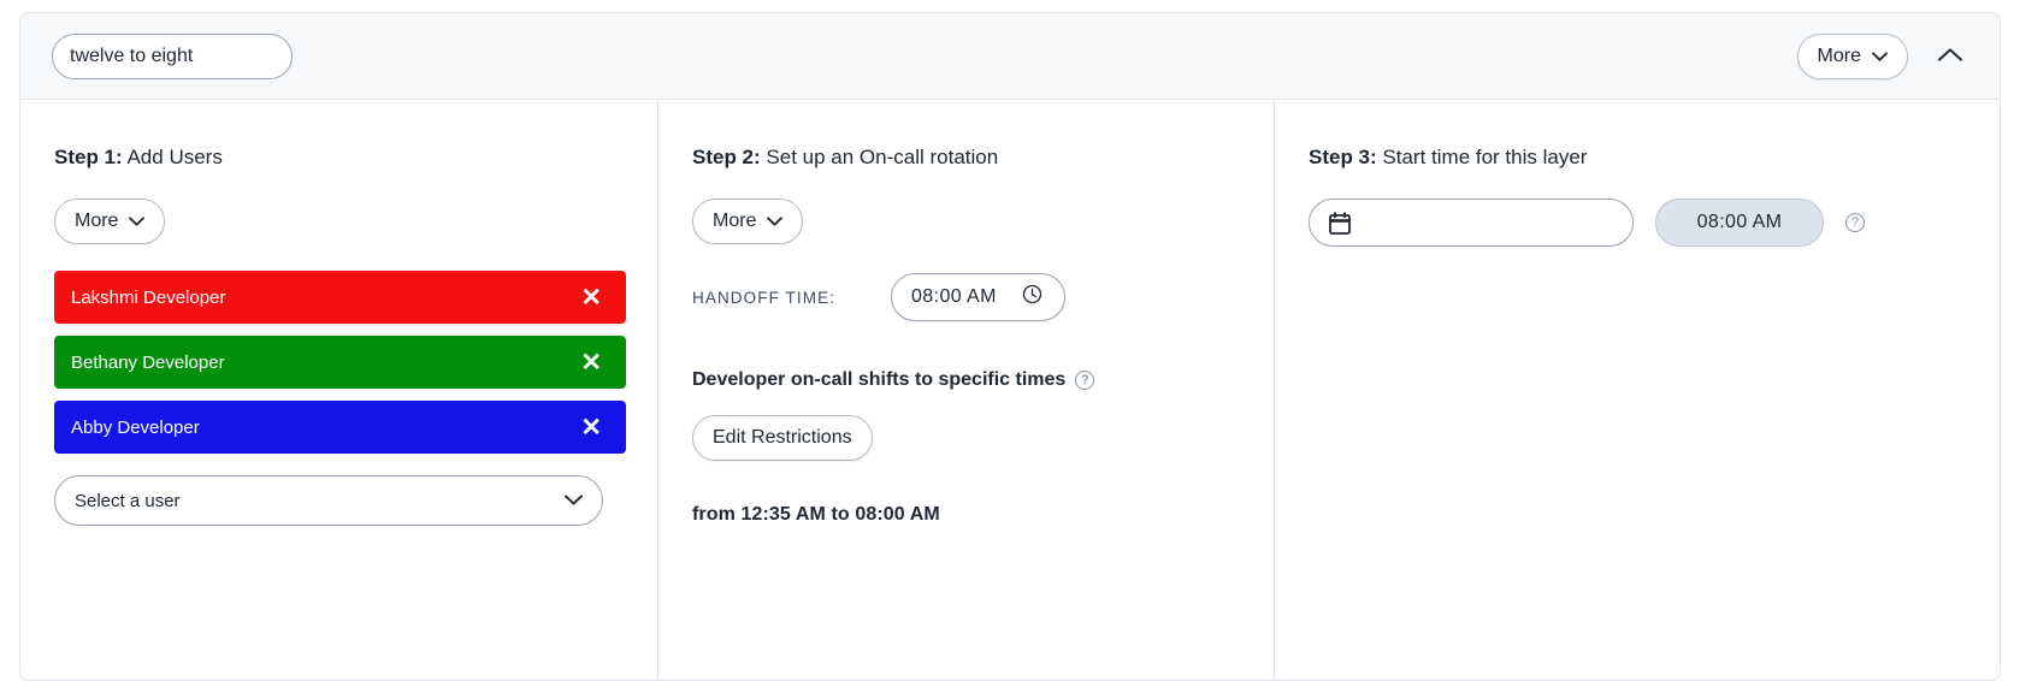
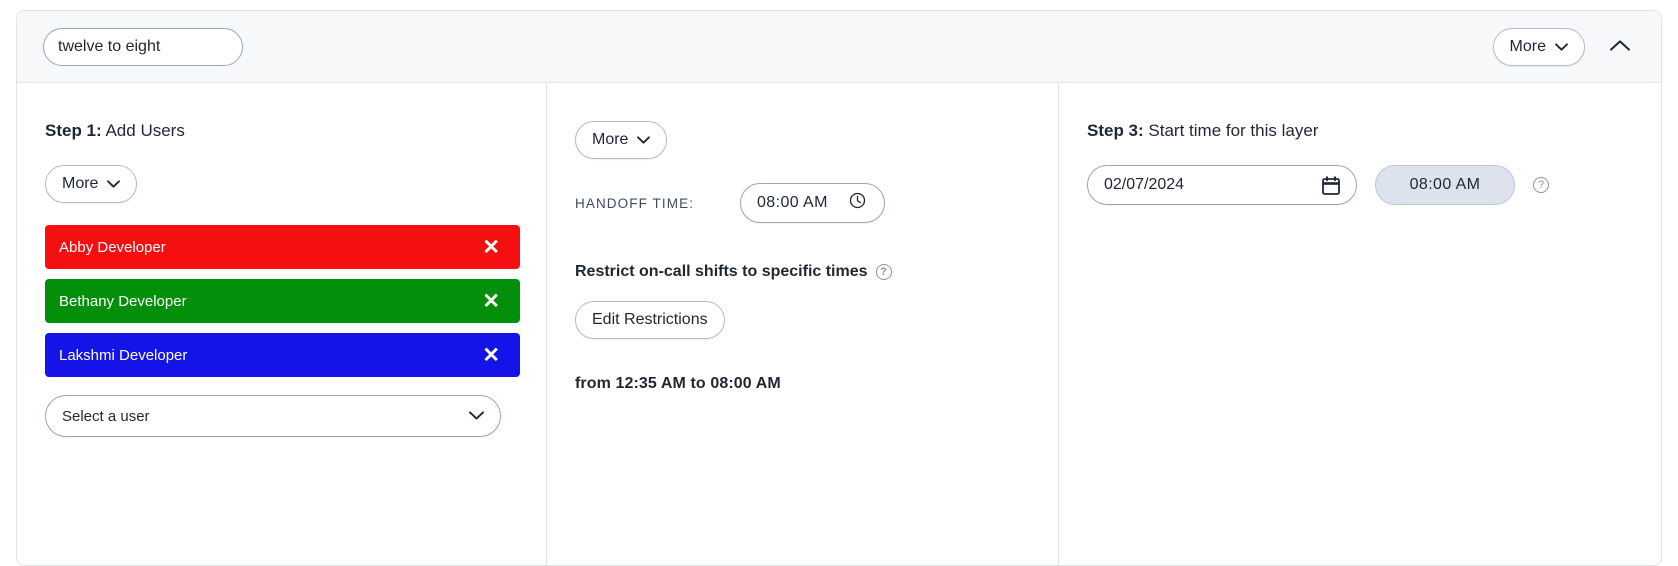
  twelve to eight
  More
  Step 1: Add Users
  More
- Lakshmi Developer
+ Abby Developer
  ✕
  Bethany Developer
  ✕
- Abby Developer
+ Lakshmi Developer
  ✕
  Select a user
- Step 2: Set up an On-call rotation
  More
  HANDOFF TIME:
  08:00 AM
- Developer on-call shifts to specific times
+ Restrict on-call shifts to specific times
  ?
  Edit Restrictions
  from 12:35 AM to 08:00 AM
  Step 3: Start time for this layer
+ 02/07/2024
  08:00 AM
  ?
